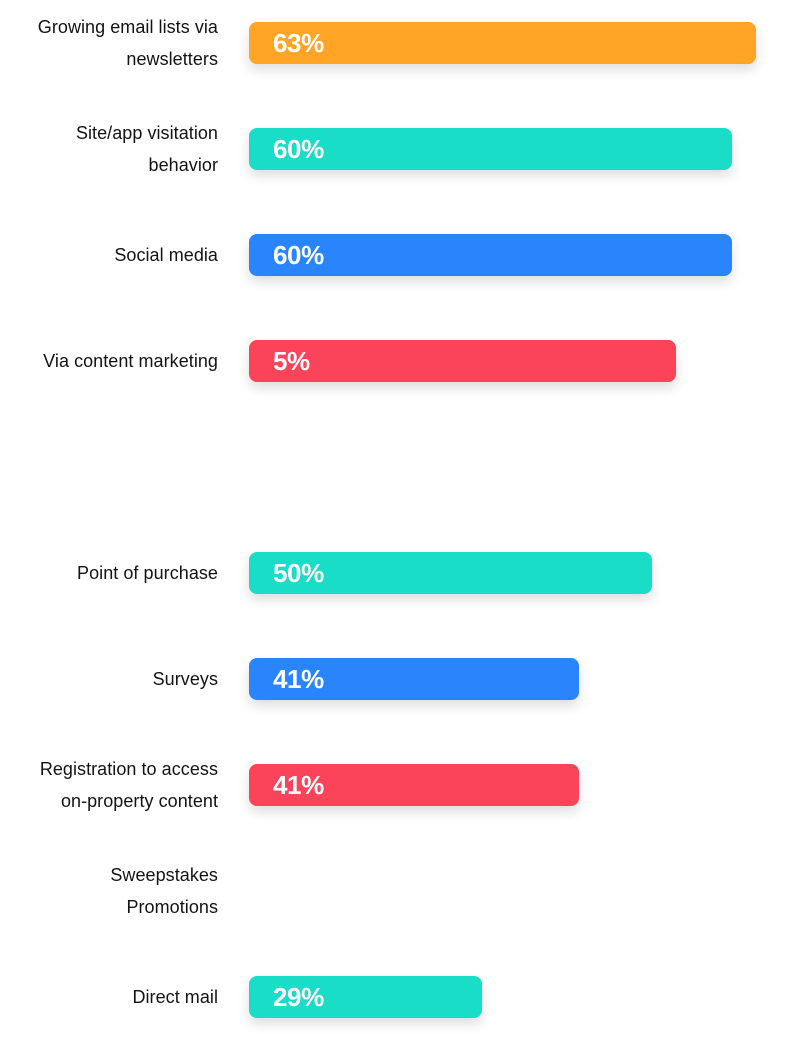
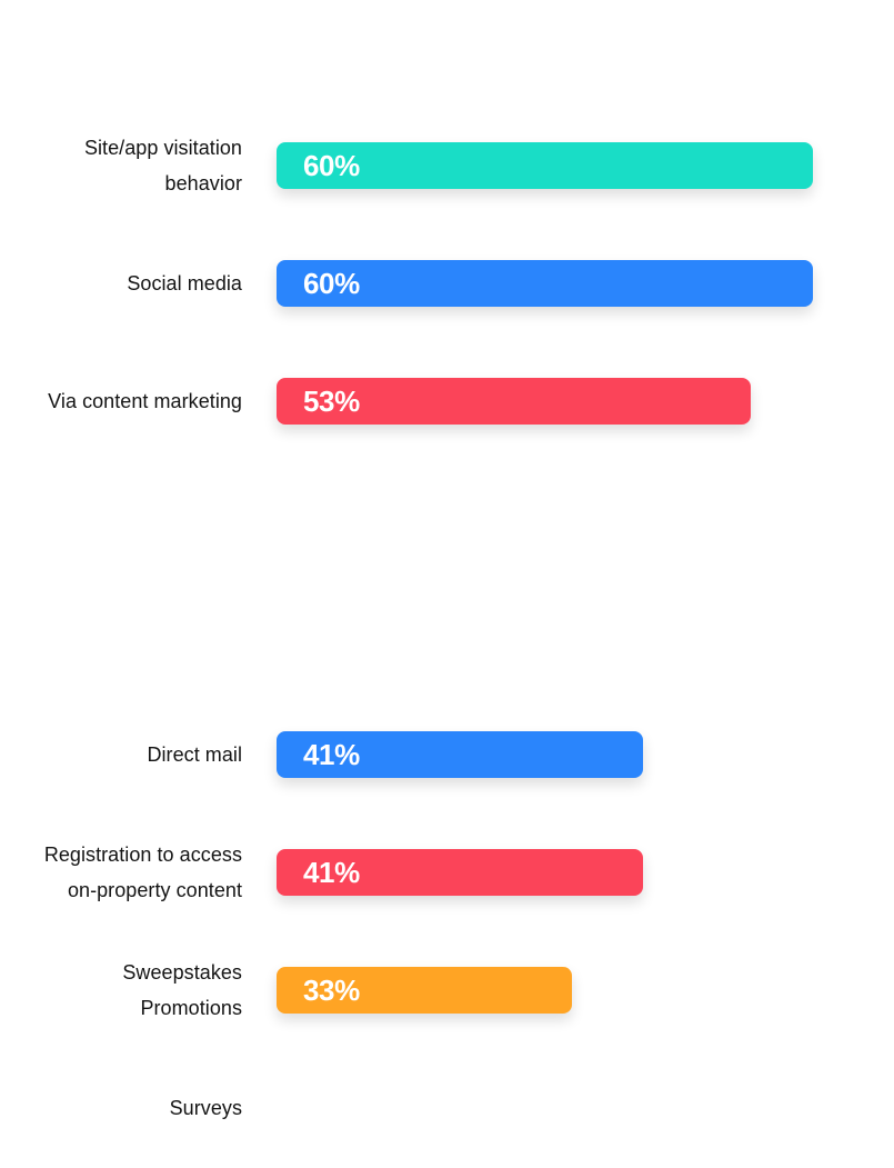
- Growing email lists via
- newsletters
- 63%
  Site/app visitation
  behavior
  60%
  Social media
  60%
  Via content marketing
- 5%
+ 53%
- Point of purchase
- 50%
- Surveys
+ Direct mail
  41%
  Registration to access
  on-property content
  41%
  Sweepstakes
  Promotions
+ 33%
- Direct mail
+ Surveys
- 29%
